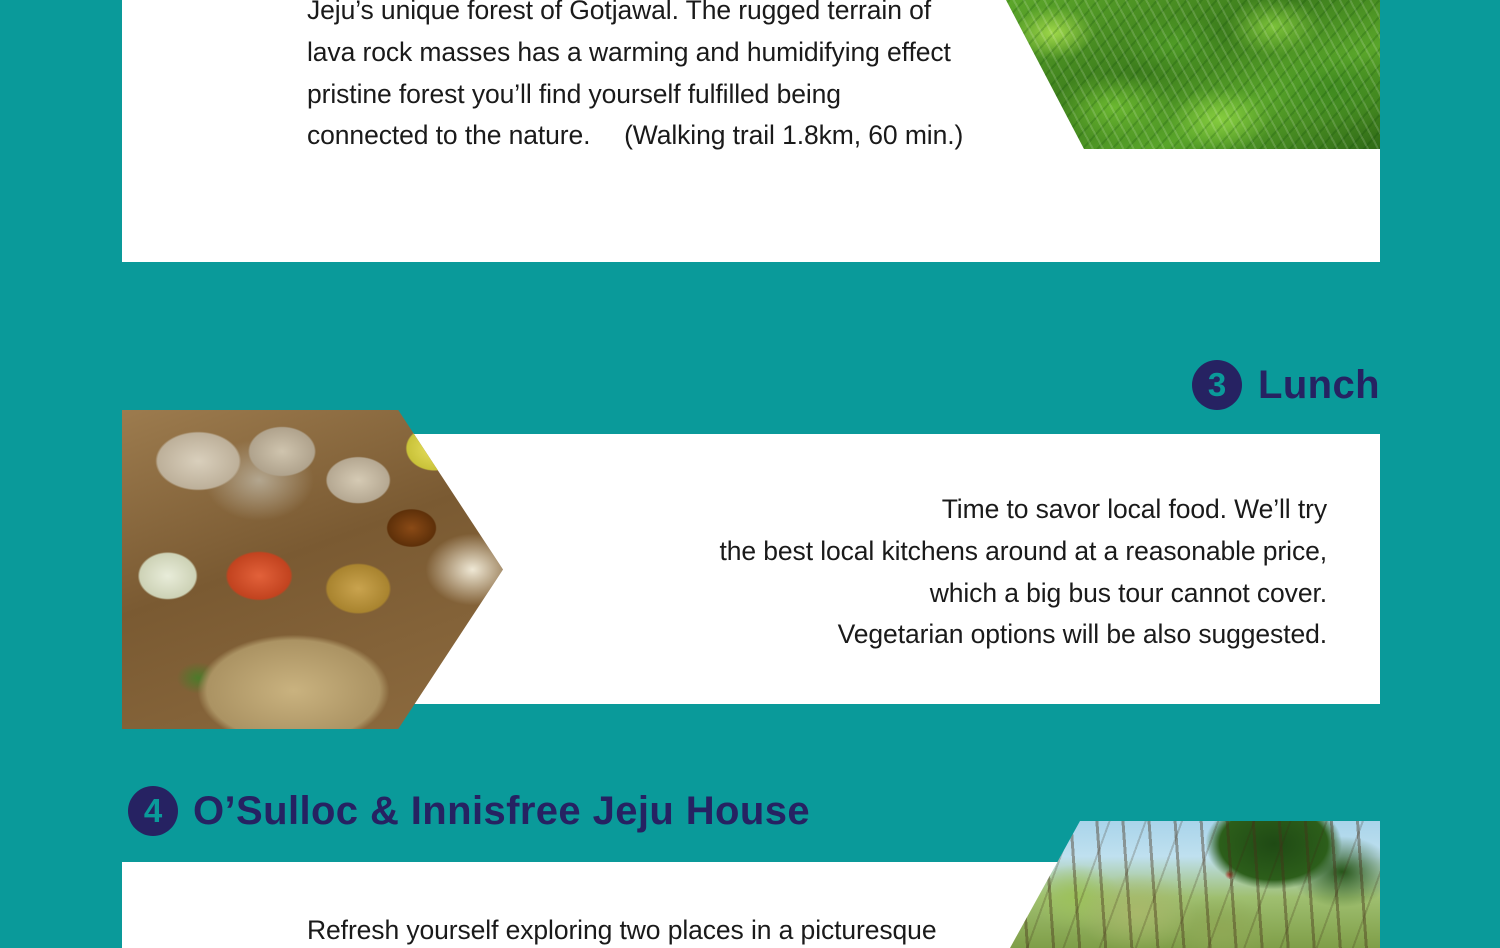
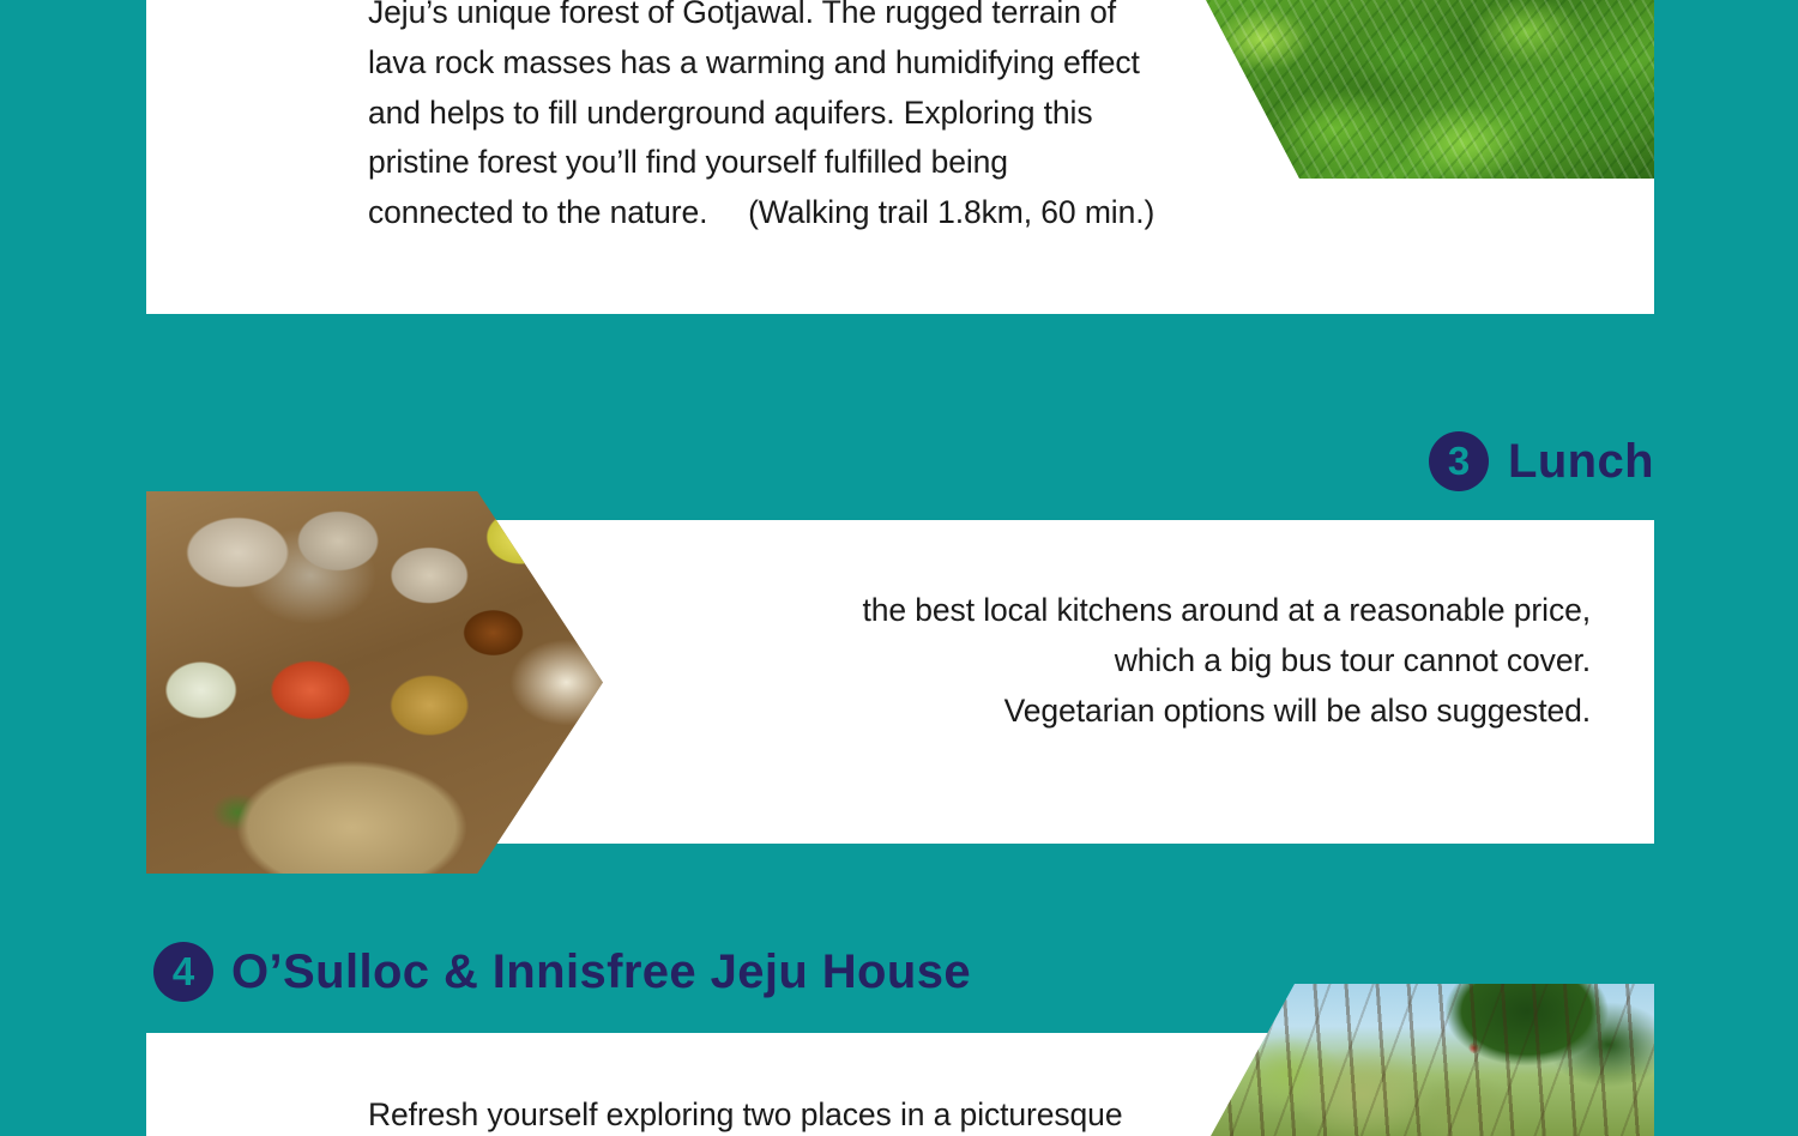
  Jeju’s unique forest of Gotjawal. The rugged terrain of
  lava rock masses has a warming and humidifying effect
+ and helps to fill underground aquifers. Exploring this
  pristine forest you’ll find yourself fulfilled being
  connected to the nature. (Walking trail 1.8km, 60 min.)
  3
  Lunch
- Time to savor local food. We’ll try
  the best local kitchens around at a reasonable price,
  which a big bus tour cannot cover.
  Vegetarian options will be also suggested.
  4
  O’Sulloc & Innisfree Jeju House
  Refresh yourself exploring two places in a picturesque
